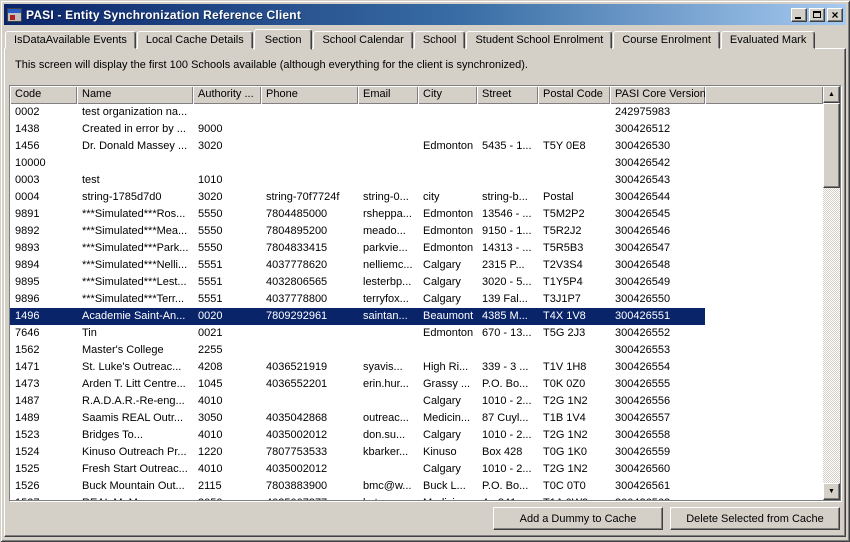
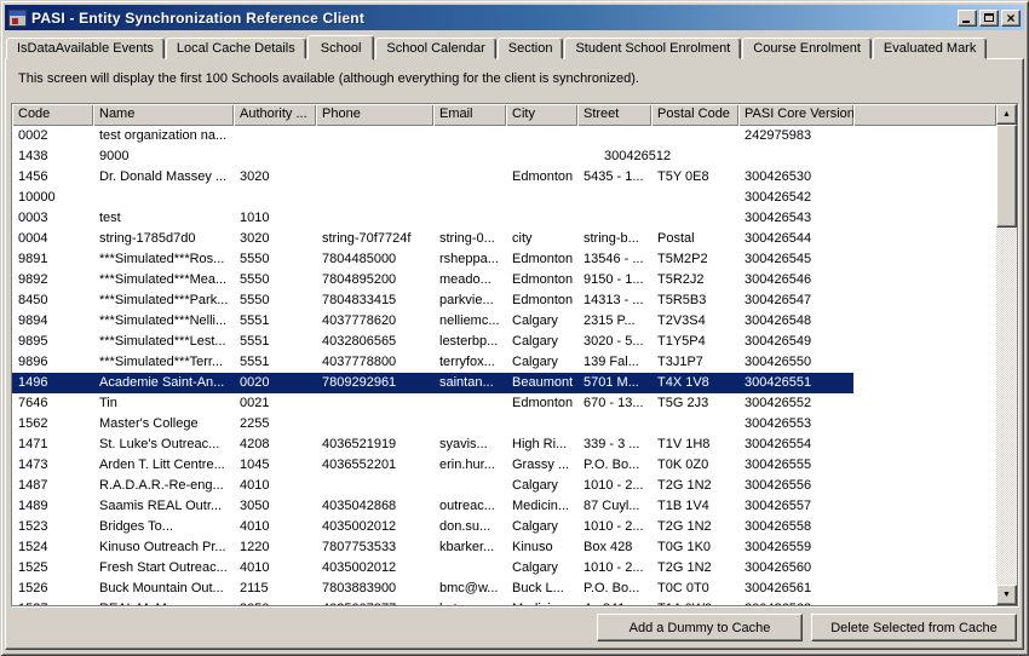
  PASI - Entity Synchronization Reference Client
  ×
  IsDataAvailable Events
  Local Cache Details
- Section
+ School
  School Calendar
- School
+ Section
  Student School Enrolment
  Course Enrolment
  Evaluated Mark
  This screen will display the first 100 Schools available (although everything for the client is synchronized).
  Code
  Name
  Authority ...
  Phone
  Email
  City
  Street
  Postal Code
  PASI Core Version
  0002
  test organization na...
  242975983
  1438
- Created in error by ...
  9000
  300426512
  1456
  Dr. Donald Massey ...
  3020
  Edmonton
  5435 - 1...
  T5Y 0E8
  300426530
  10000
  300426542
  0003
  test
  1010
  300426543
  0004
  string-1785d7d0
  3020
  string-70f7724f
  string-0...
  city
  string-b...
  Postal
  300426544
  9891
  ***Simulated***Ros...
  5550
  7804485000
  rsheppa...
  Edmonton
  13546 - ...
  T5M2P2
  300426545
  9892
  ***Simulated***Mea...
  5550
  7804895200
  meado...
  Edmonton
  9150 - 1...
  T5R2J2
  300426546
- 9893
+ 8450
  ***Simulated***Park...
  5550
  7804833415
  parkvie...
  Edmonton
  14313 - ...
  T5R5B3
  300426547
  9894
  ***Simulated***Nelli...
  5551
  4037778620
  nelliemc...
  Calgary
  2315 P...
  T2V3S4
  300426548
  9895
  ***Simulated***Lest...
  5551
  4032806565
  lesterbp...
  Calgary
  3020 - 5...
  T1Y5P4
  300426549
  9896
  ***Simulated***Terr...
  5551
  4037778800
  terryfox...
  Calgary
  139 Fal...
  T3J1P7
  300426550
  1496
  Academie Saint-An...
  0020
  7809292961
  saintan...
  Beaumont
- 4385 M...
+ 5701 M...
  T4X 1V8
  300426551
  7646
  Tin
  0021
  Edmonton
  670 - 13...
  T5G 2J3
  300426552
  1562
  Master's College
  2255
  300426553
  1471
  St. Luke's Outreac...
  4208
  4036521919
  syavis...
  High Ri...
  339 - 3 ...
  T1V 1H8
  300426554
  1473
  Arden T. Litt Centre...
  1045
  4036552201
  erin.hur...
  Grassy ...
  P.O. Bo...
  T0K 0Z0
  300426555
  1487
  R.A.D.A.R.-Re-eng...
  4010
  Calgary
  1010 - 2...
  T2G 1N2
  300426556
  1489
  Saamis REAL Outr...
  3050
  4035042868
  outreac...
  Medicin...
  87 Cuyl...
  T1B 1V4
  300426557
  1523
  Bridges To...
  4010
  4035002012
  don.su...
  Calgary
  1010 - 2...
  T2G 1N2
  300426558
  1524
  Kinuso Outreach Pr...
  1220
  7807753533
  kbarker...
  Kinuso
  Box 428
  T0G 1K0
  300426559
  1525
  Fresh Start Outreac...
  4010
  4035002012
  Calgary
  1010 - 2...
  T2G 1N2
  300426560
  1526
  Buck Mountain Out...
  2115
  7803883900
  bmc@w...
  Buck L...
  P.O. Bo...
  T0C 0T0
  300426561
  Add a Dummy to Cache
  Delete Selected from Cache
